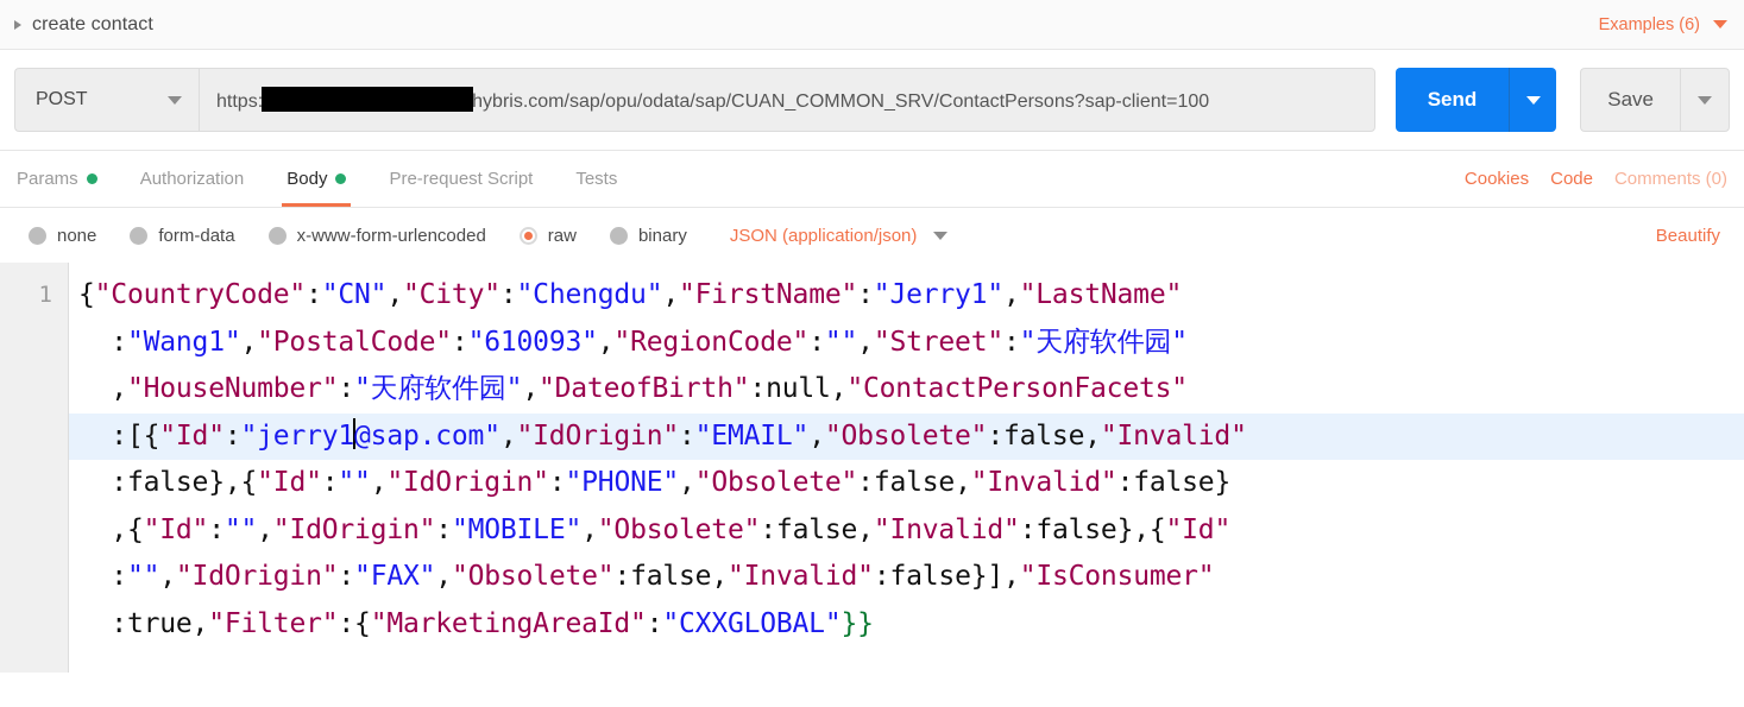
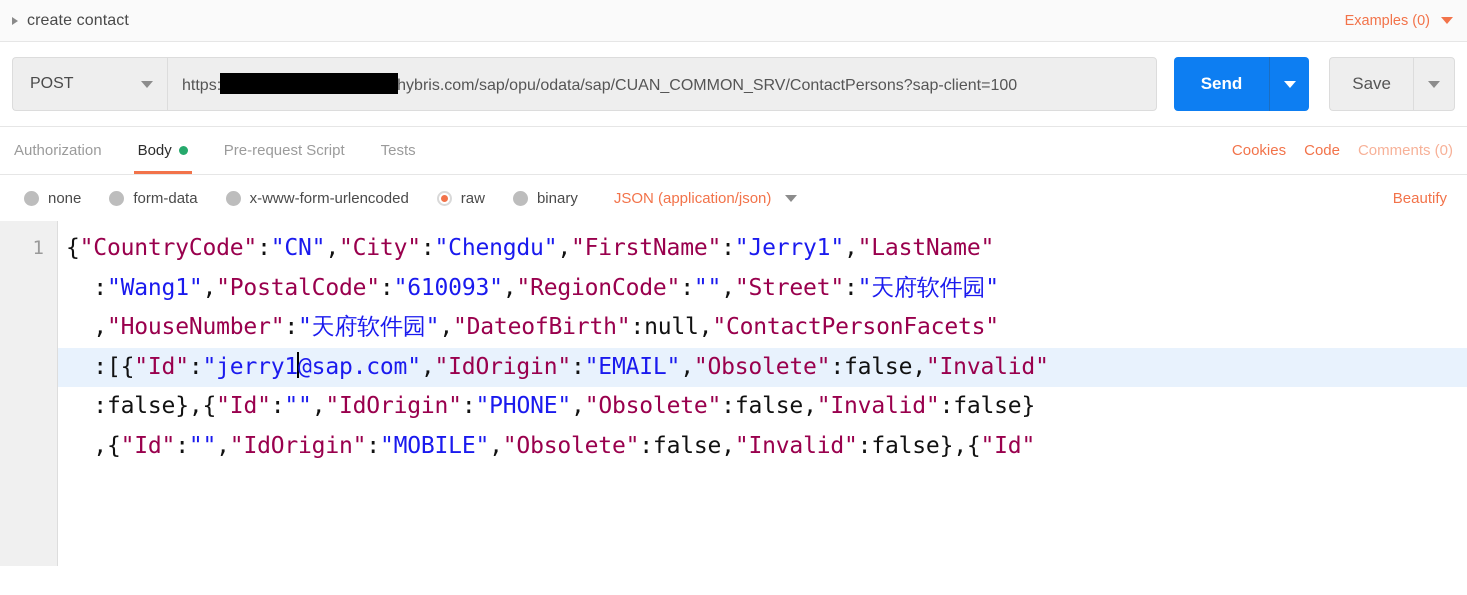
  create contact
- Examples (6)
+ Examples (0)
  POST
  https: hybris.com/sap/opu/odata/sap/CUAN_COMMON_SRV/ContactPersons?sap-client=100
  Send
  Save
- Params
  Authorization
  Body
  Pre-request Script
  Tests
  Cookies
  Code
  Comments (0)
  none
  form-data
  x-www-form-urlencoded
  raw
  binary
  JSON (application/json)
  Beautify
  1
  {"CountryCode":"CN","City":"Chengdu","FirstName":"Jerry1","LastName"
  :"Wang1","PostalCode":"610093","RegionCode":"","Street":"天府软件园"
  ,"HouseNumber":"天府软件园","DateofBirth":null,"ContactPersonFacets"
  :[{"Id":"jerry1@sap.com","IdOrigin":"EMAIL","Obsolete":false,"Invalid"
  :false},{"Id":"","IdOrigin":"PHONE","Obsolete":false,"Invalid":false}
  ,{"Id":"","IdOrigin":"MOBILE","Obsolete":false,"Invalid":false},{"Id"
- :"","IdOrigin":"FAX","Obsolete":false,"Invalid":false}],"IsConsumer"
- :true,"Filter":{"MarketingAreaId":"CXXGLOBAL"}}
